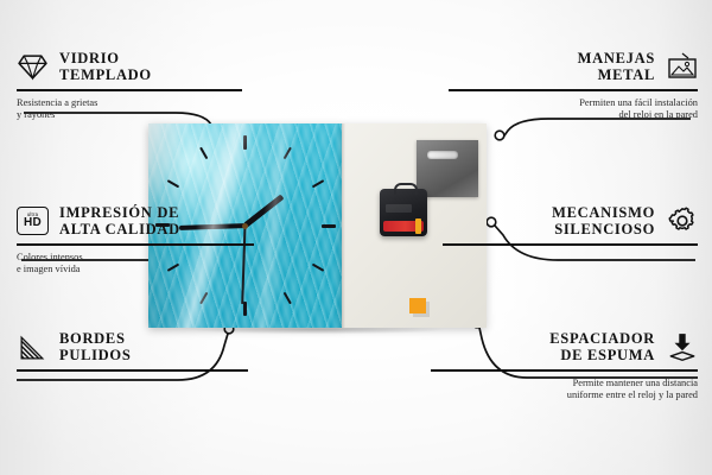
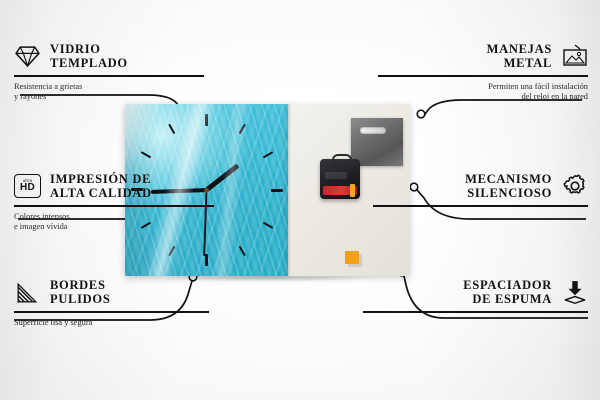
  VIDRIO
  TEMPLADO
  Resistencia a grietas
  y rayones
  HD
  IMPRESIÓN DE
  ALTA CALIDAD
  Colores intensos
  e imagen vívida
  BORDES
  PULIDOS
+ Superficie lisa y segura
  MANEJAS
  METAL
  Permiten una fácil instalación
  del reloj en la pared
  MECANISMO
  SILENCIOSO
  ESPACIADOR
  DE ESPUMA
- Permite mantener una distancia
- uniforme entre el reloj y la pared
